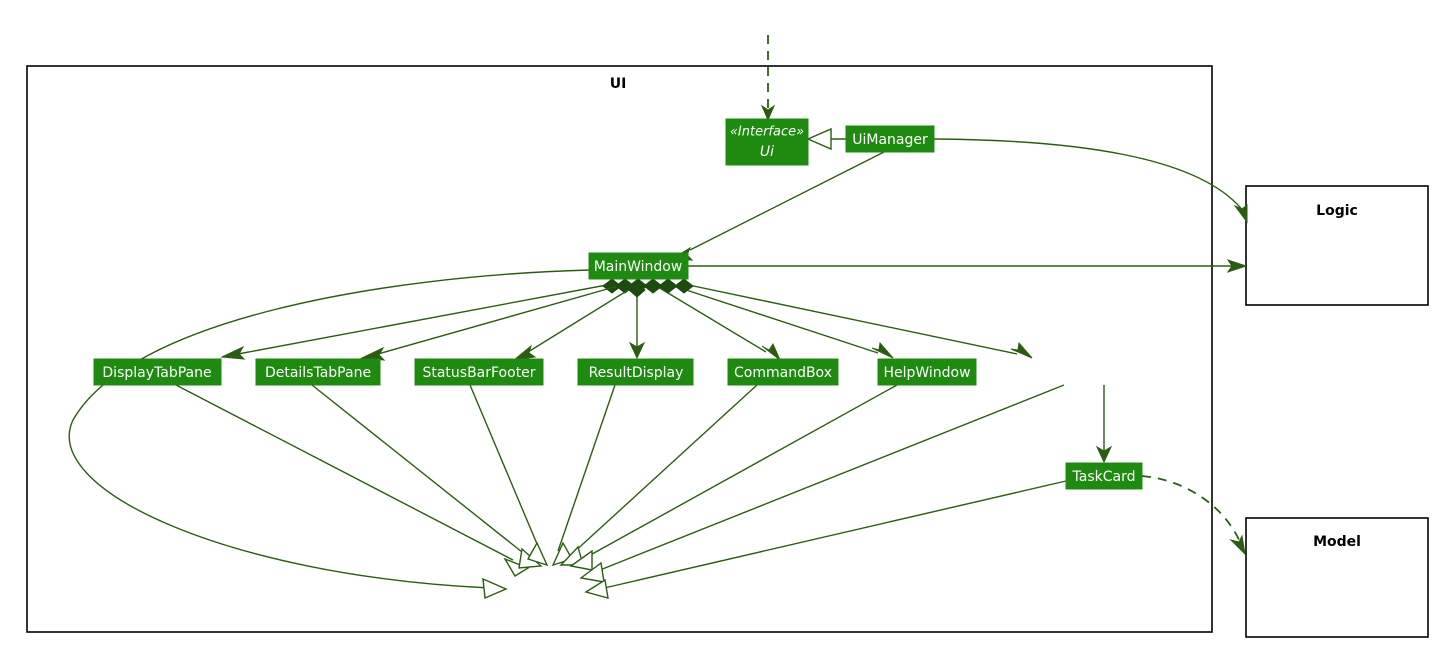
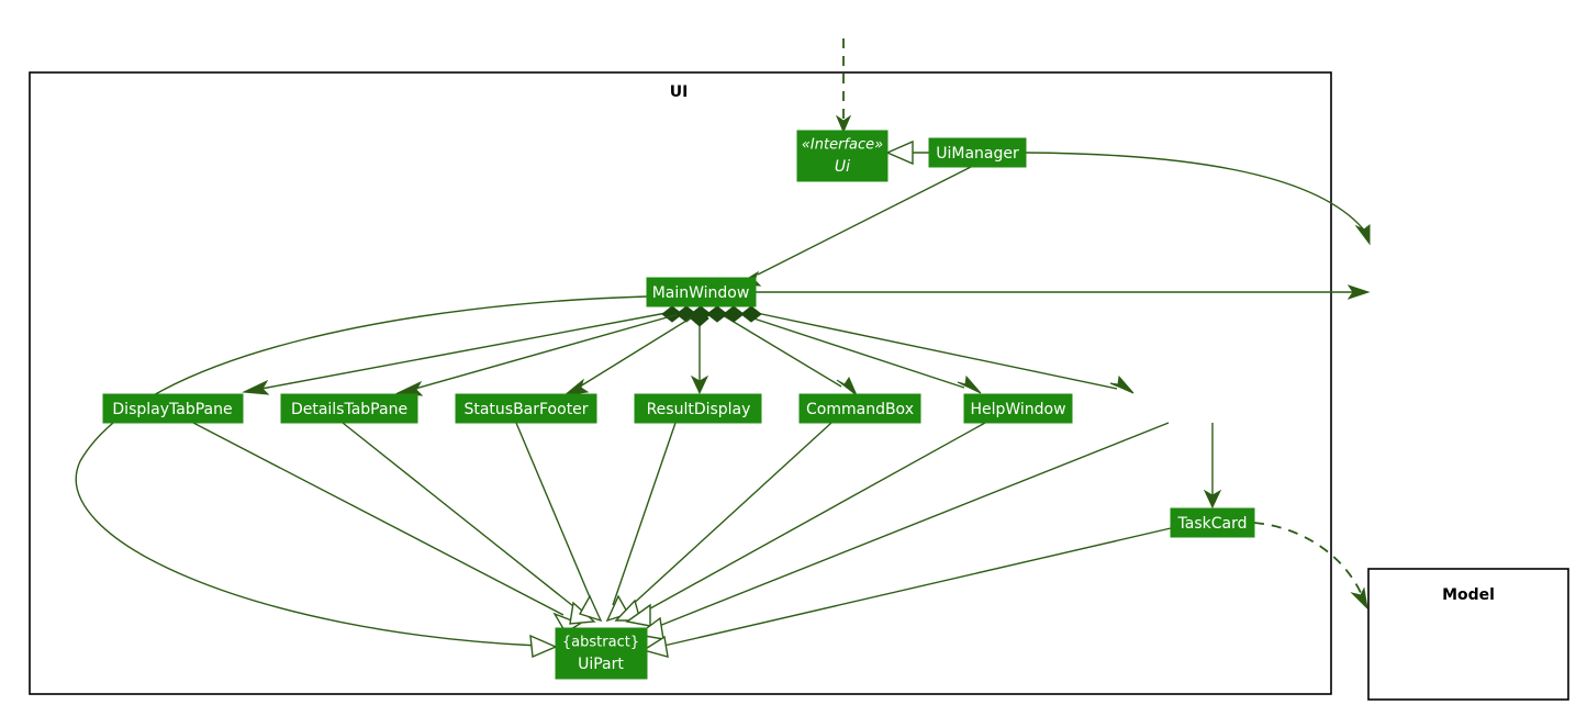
  UI
- Logic
  Model
  «Interface»
  Ui
  UiManager
  MainWindow
  DisplayTabPane
  DetailsTabPane
  StatusBarFooter
  ResultDisplay
  CommandBox
  HelpWindow
  TaskCard
+ {abstract}
+ UiPart
